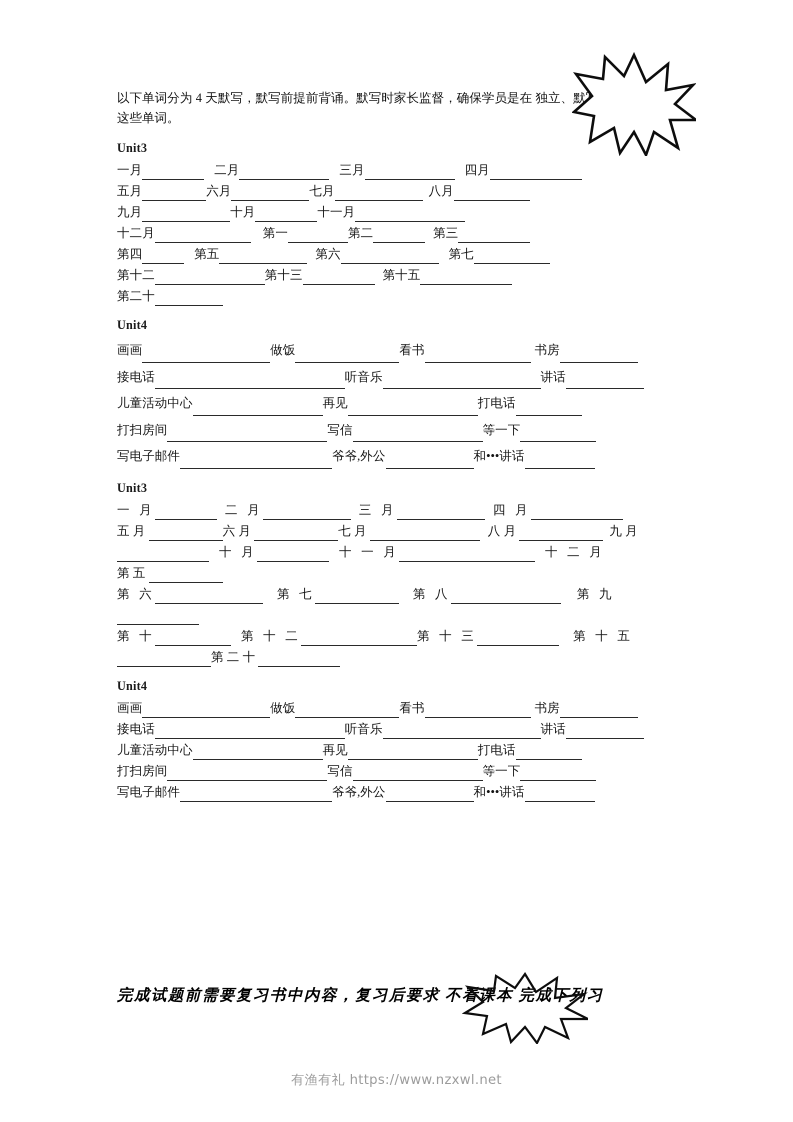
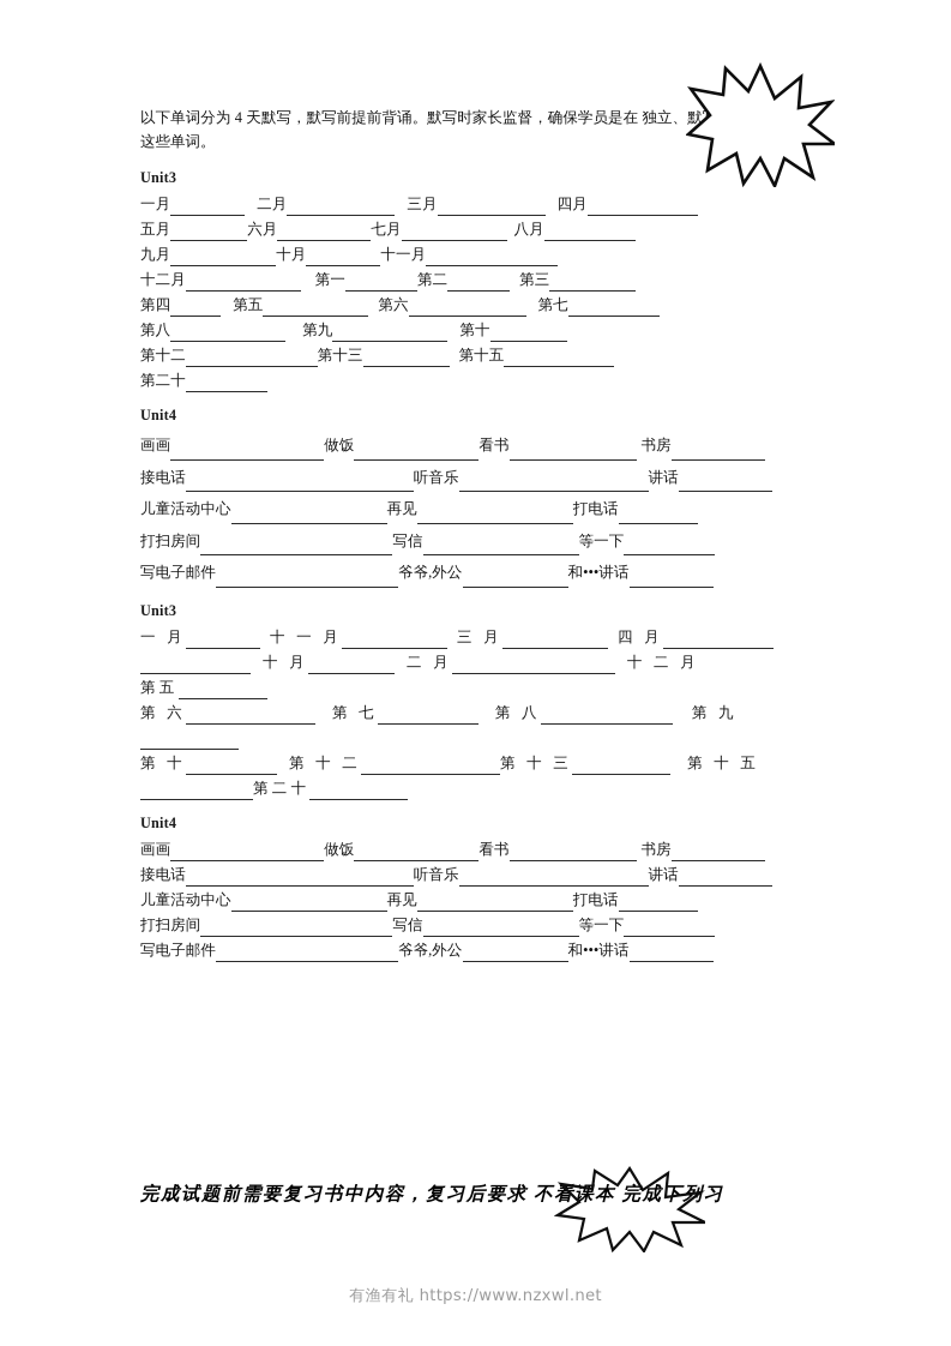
  以下单词分为 4 天默写，默写前提前背诵。默写时家长监督，确保学员是在 独立、默这些单词。
  Unit3
  一月 二月 三月 四月
  五月 六月 七月 八月
  九月 十月 十一月
  十二月 第一 第二 第三
  第四 第五 第六 第七
+ 第八 第九 第十
  第十二 第十三 第十五
  第二十
  Unit4
  画画 做饭 看书 书房
  接电话 听音乐 讲话
  儿童活动中心 再见 打电话
  打扫房间 写信 等一下
  写电子邮件 爷爷,外公 和•••讲话
  Unit3
- 一 月 二 月 三 月 四 月
+ 一 月 十 一 月 三 月 四 月
- 五月 六月 七月 八月 九月
- 十 月 十 一 月 十 二 月
+ 十 月 二 月 十 二 月
  第五
  第 六 第 七 第 八 第 九
  第 十 第 十 二 第 十 三 第 十 五
  第二十
  Unit4
  画画 做饭 看书 书房
  接电话 听音乐 讲话
  儿童活动中心 再见 打电话
  打扫房间 写信 等一下
  写电子邮件 爷爷,外公 和•••讲话
  完成试题前需要复习书中内容，复习后要求 不看课本 完成下习
  有渔有礼 https://www.nzxwl.net
